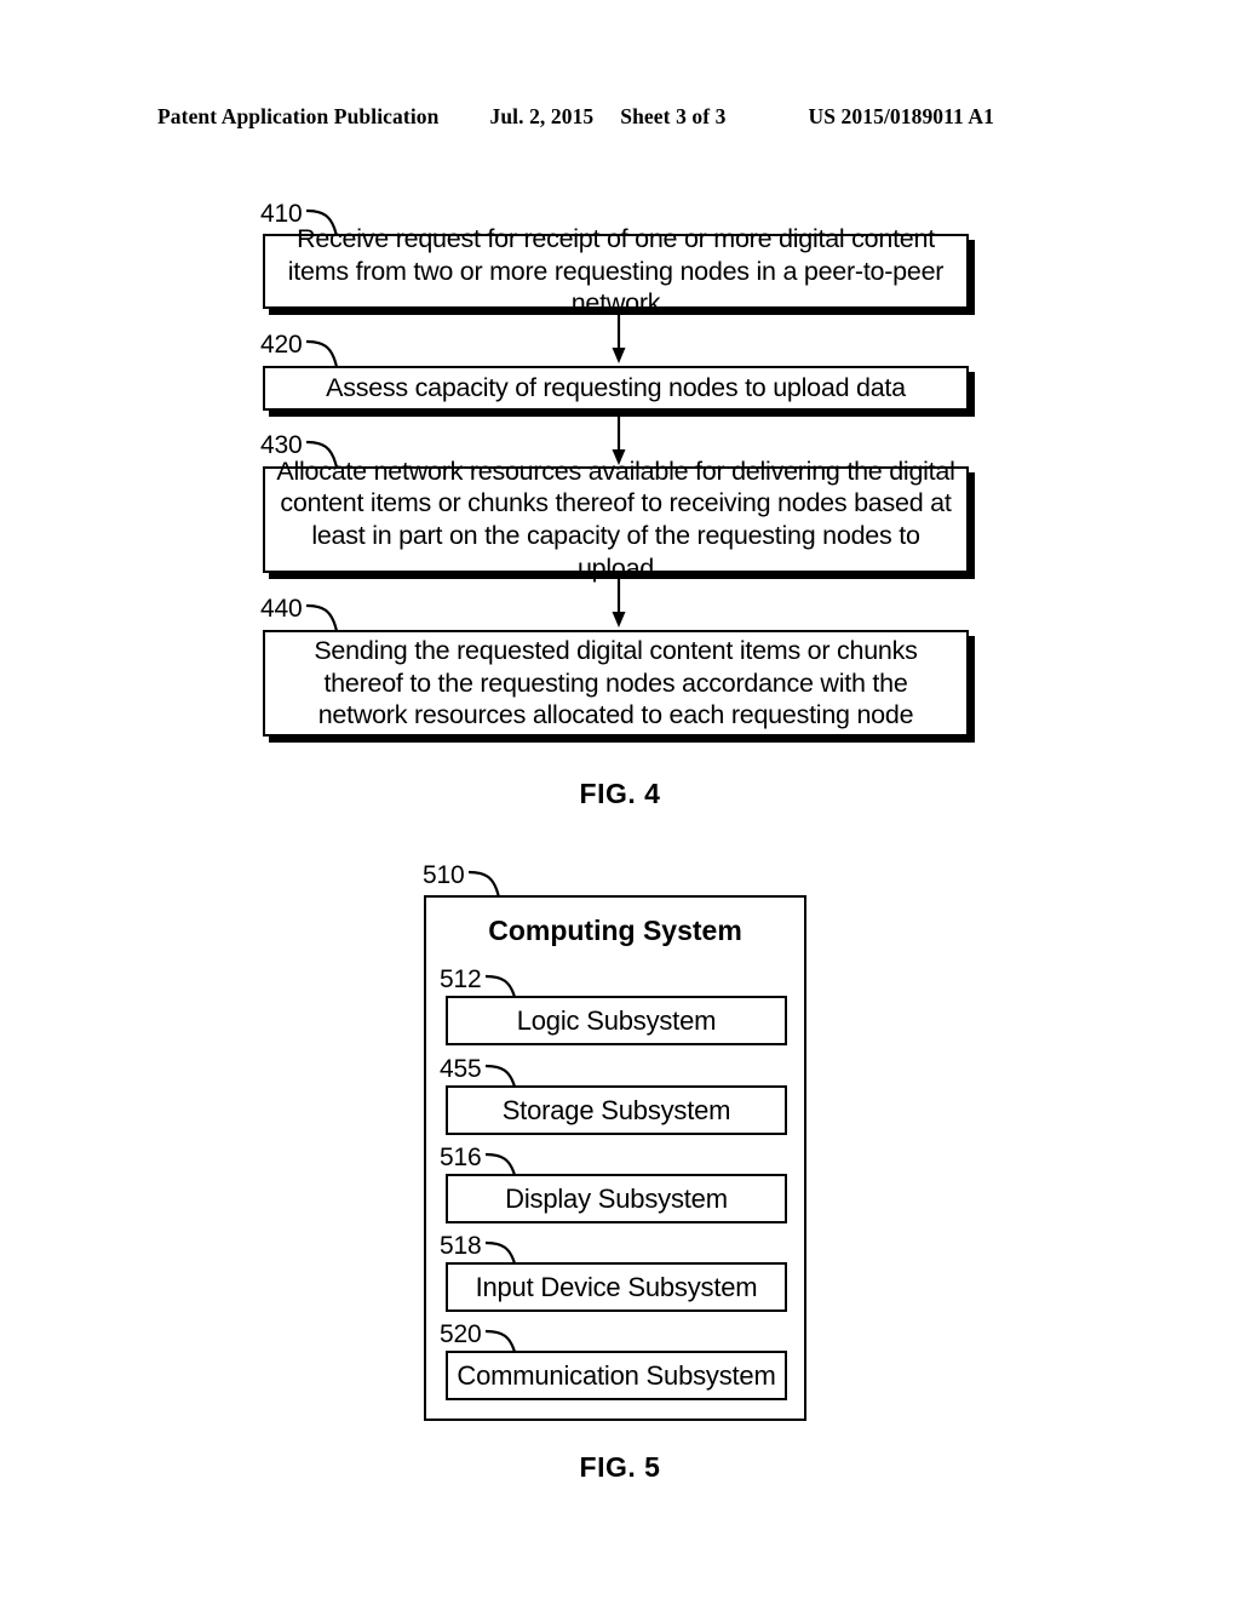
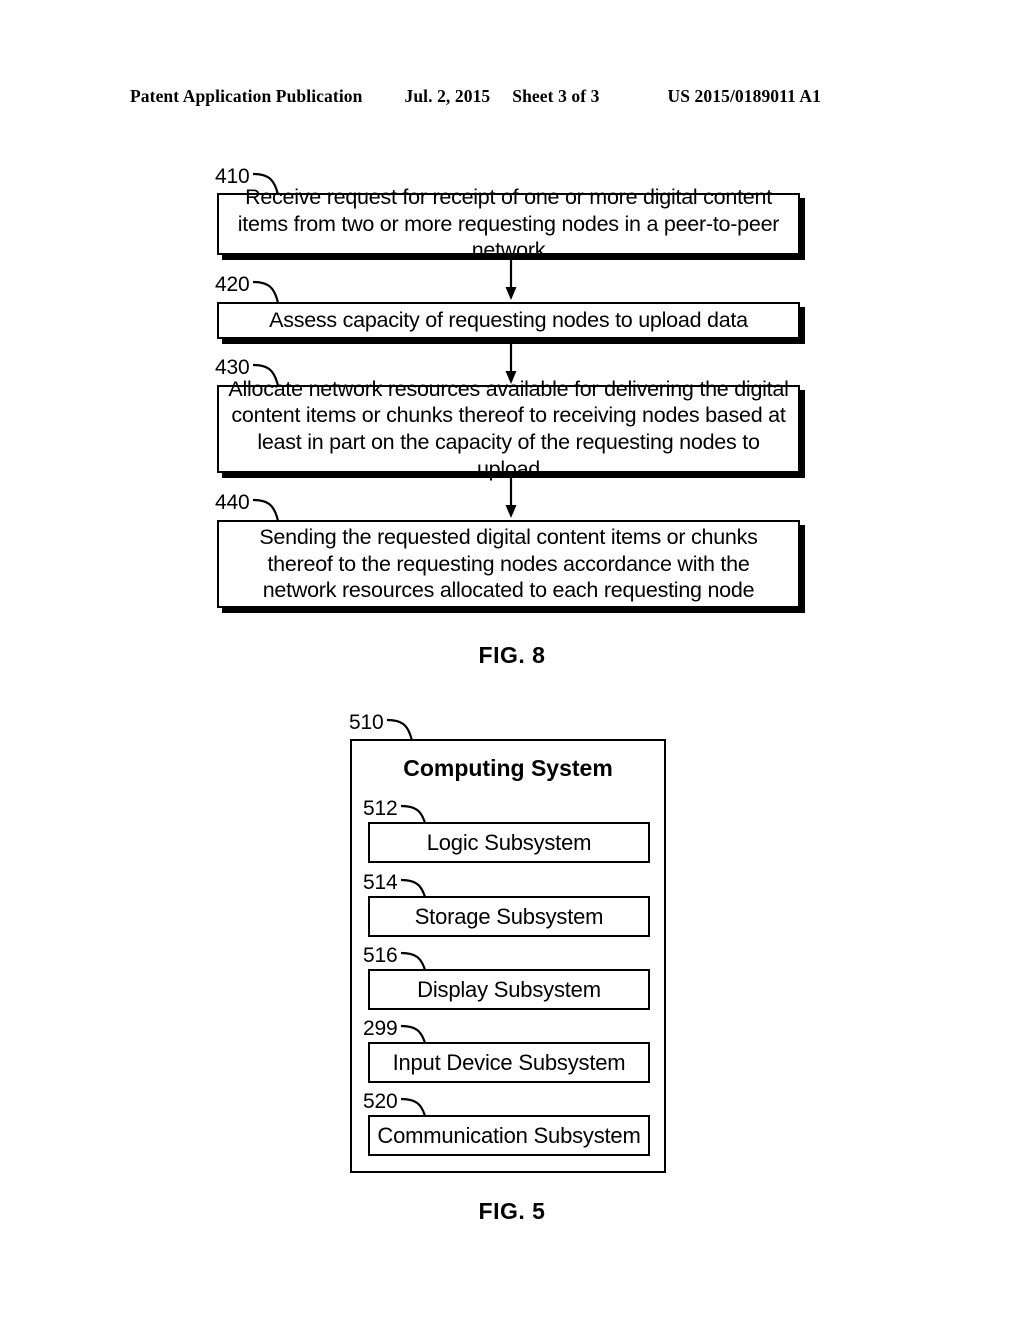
  Patent Application Publication
  Jul. 2, 2015
  Sheet 3 of 3
  US 2015/0189011 A1
  410
  Receive request for receipt of one or more digital content items from two or more requesting nodes in a peer-to-peer network
  420
  Assess capacity of requesting nodes to upload data
  430
  Allocate network resources available for delivering the digital content items or chunks thereof to receiving nodes based at least in part on the capacity of the requesting nodes to upload
  440
  Sending the requested digital content items or chunks thereof to the requesting nodes accordance with the network resources allocated to each requesting node
- FIG. 4
+ FIG. 8
  510
  Computing System
  512
  Logic Subsystem
- 455
+ 514
  Storage Subsystem
  516
  Display Subsystem
- 518
+ 299
  Input Device Subsystem
  520
  Communication Subsystem
  FIG. 5
